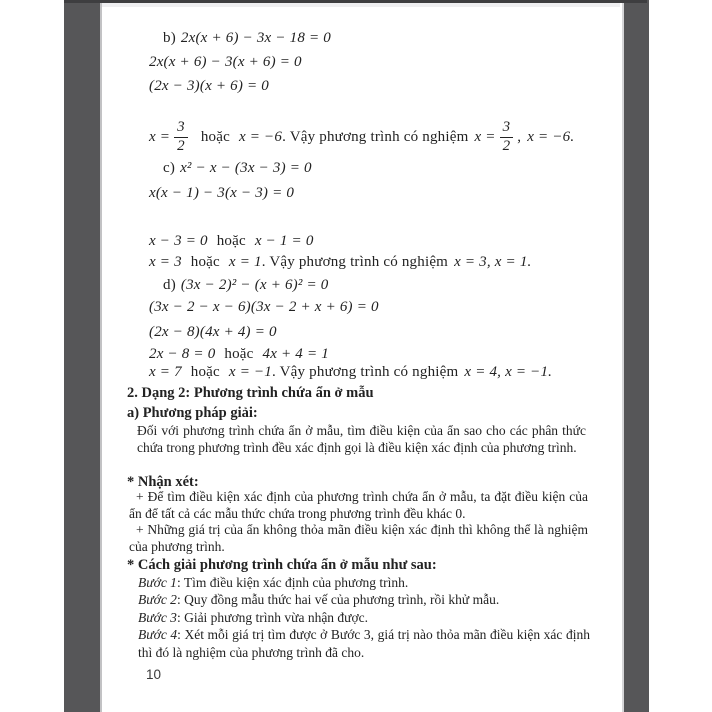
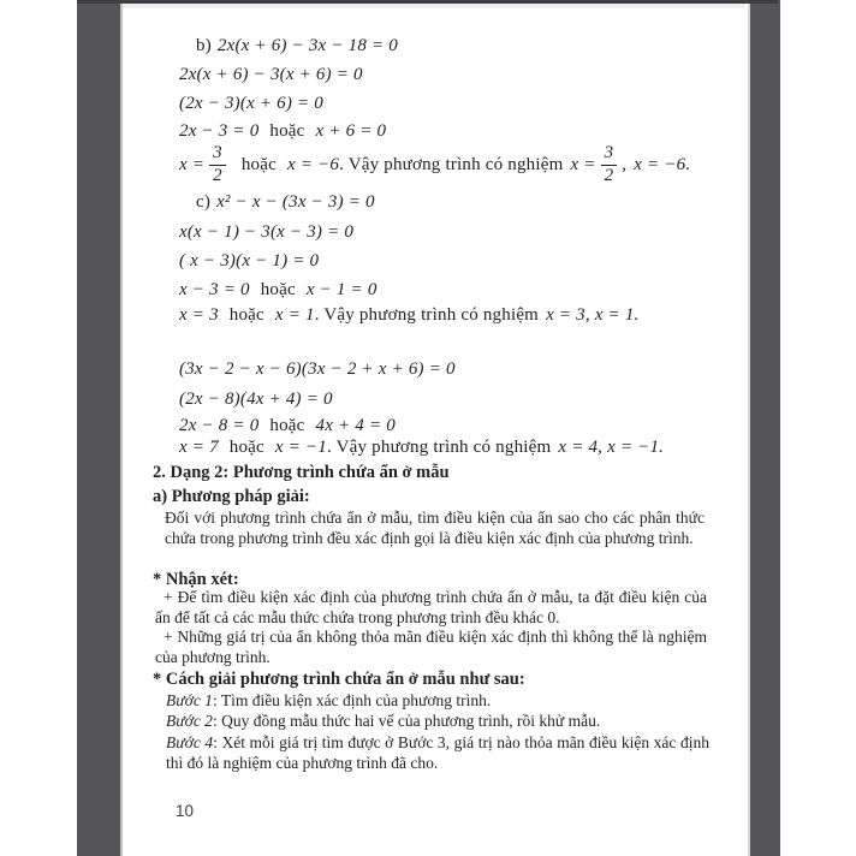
  b) 2x(x + 6) − 3x − 18 = 0
  2x(x + 6) − 3(x + 6) = 0
  (2x − 3)(x + 6) = 0
+ 2x − 3 = 0 hoặc x + 6 = 0
  x =
  3
  2
  hoặc
  x = −6
  . Vậy phương trình có nghiệm
  x =
  3
  2
  ,
  x = −6.
  c) x² − x − (3x − 3) = 0
  x(x − 1) − 3(x − 3) = 0
+ ( x − 3)(x − 1) = 0
  x − 3 = 0 hoặc x − 1 = 0
  x = 3 hoặc x = 1. Vậy phương trình có nghiệm x = 3, x = 1.
- d) (3x − 2)² − (x + 6)² = 0
  (3x − 2 − x − 6)(3x − 2 + x + 6) = 0
  (2x − 8)(4x + 4) = 0
- 2x − 8 = 0 hoặc 4x + 4 = 1
+ 2x − 8 = 0 hoặc 4x + 4 = 0
  x = 7 hoặc x = −1. Vậy phương trình có nghiệm x = 4, x = −1.
  2. Dạng 2: Phương trình chứa ẩn ở mẫu
  a) Phương pháp giải:
  Đối với phương trình chứa ẩn ở mẫu, tìm điều kiện của ẩn sao cho các phân thức chứa trong phương trình đều xác định gọi là điều kiện xác định của phương trình.
  * Nhận xét:
  + Để tìm điều kiện xác định của phương trình chứa ẩn ở mẫu, ta đặt điều kiện của ẩn để tất cả các mẫu thức chứa trong phương trình đều khác 0.
  + Những giá trị của ẩn không thỏa mãn điều kiện xác định thì không thể là nghiệm của phương trình.
  * Cách giải phương trình chứa ẩn ở mẫu như sau:
  Bước 1: Tìm điều kiện xác định của phương trình.
  Bước 2: Quy đồng mẫu thức hai vế của phương trình, rồi khử mẫu.
- Bước 3: Giải phương trình vừa nhận được.
  Bước 4: Xét mỗi giá trị tìm được ở Bước 3, giá trị nào thỏa mãn điều kiện xác định thì đó là nghiệm của phương trình đã cho.
  10
